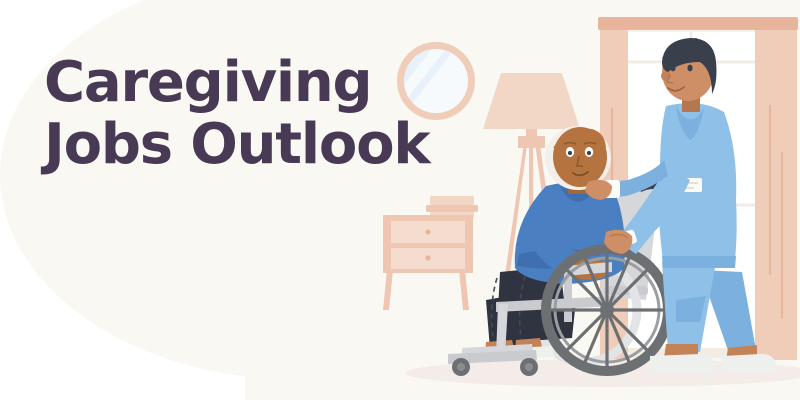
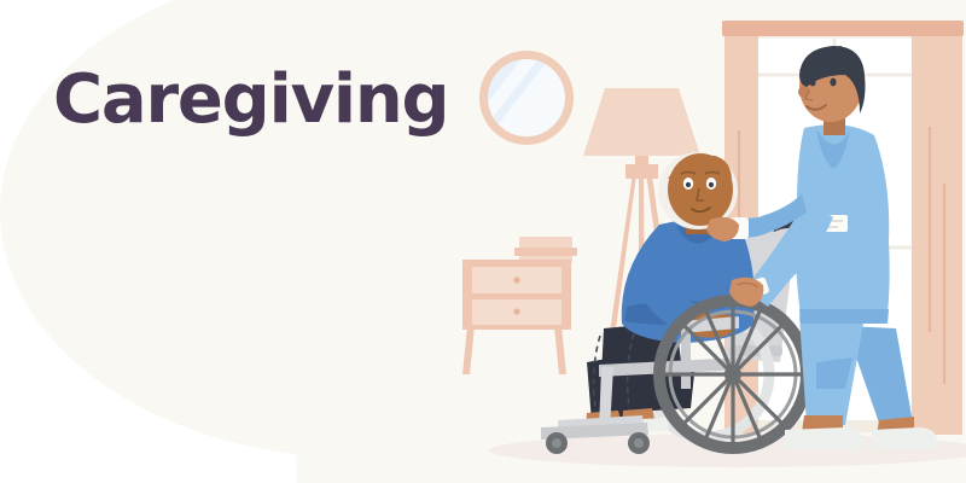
  Caregiving
- Jobs Outlook
